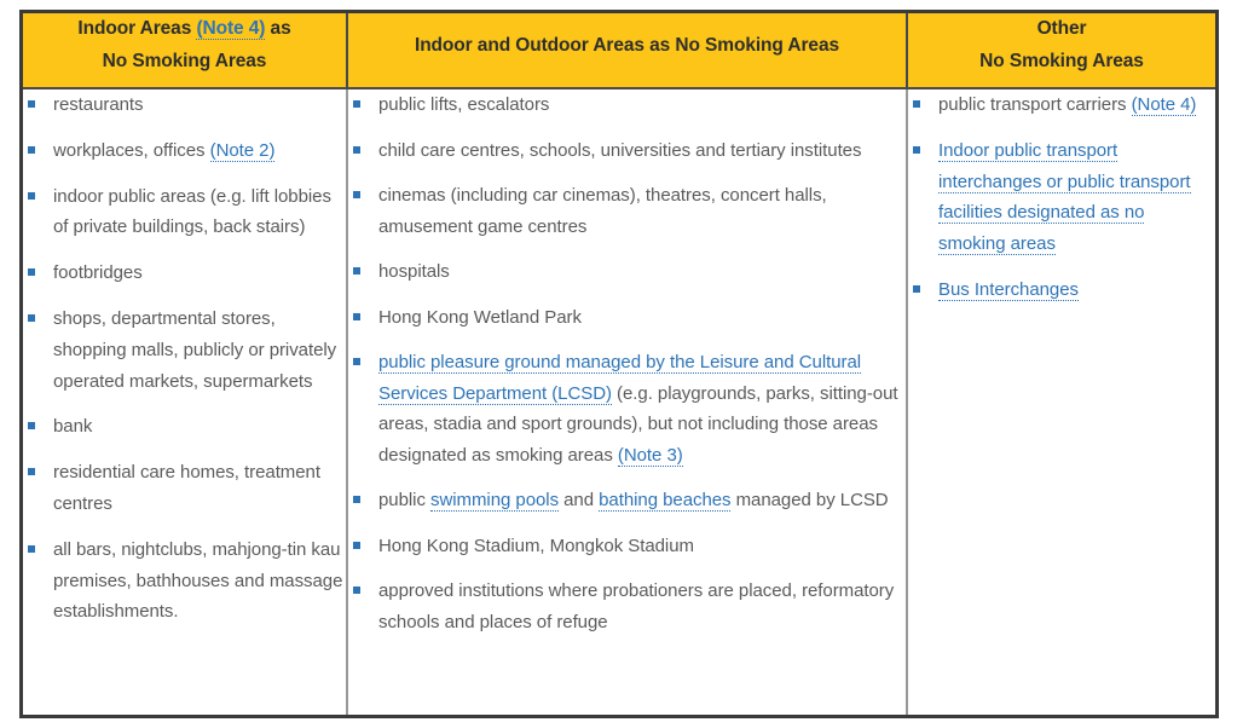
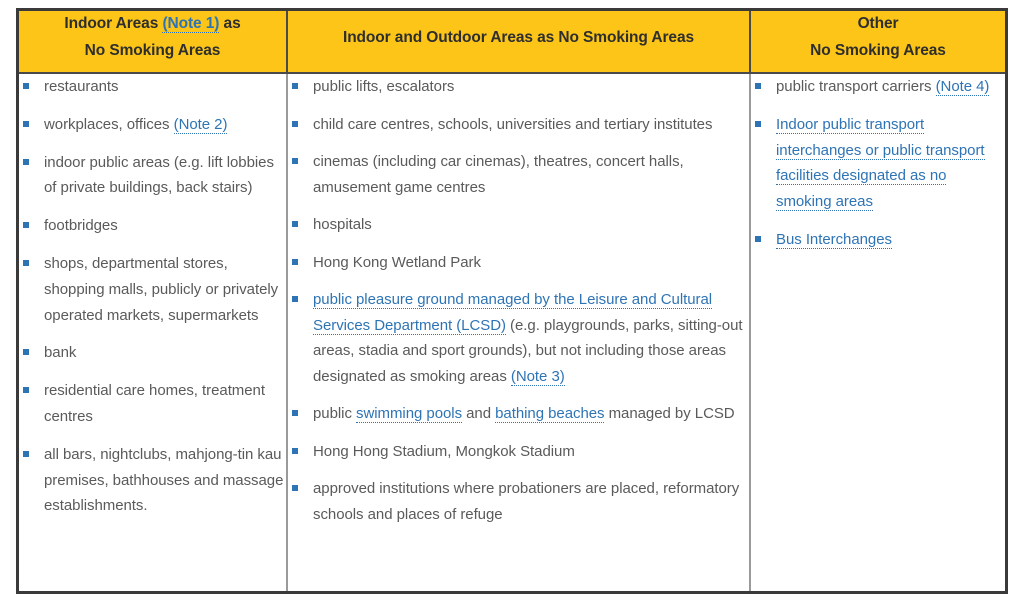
- Indoor Areas (Note 4) as No Smoking Areas	Indoor and Outdoor Areas as No Smoking Areas	Other No Smoking Areas
+ Indoor Areas (Note 1) as No Smoking Areas	Indoor and Outdoor Areas as No Smoking Areas	Other No Smoking Areas
- restaurantsworkplaces, offices (Note 2)indoor public areas (e.g. lift lobbies of private buildings, back stairs)footbridgesshops, departmental stores, shopping malls, publicly or privately operated markets, supermarketsbankresidential care homes, treatment centresall bars, nightclubs, mahjong-tin kau premises, bathhouses and massage establishments.	public lifts, escalatorschild care centres, schools, universities and tertiary institutescinemas (including car cinemas), theatres, concert halls, amusement game centreshospitalsHong Kong Wetland Parkpublic pleasure ground managed by the Leisure and Cultural Services Department (LCSD) (e.g. playgrounds, parks, sitting-out areas, stadia and sport grounds), but not including those areas designated as smoking areas (Note 3)public swimming pools and bathing beaches managed by LCSDHong Kong Stadium, Mongkok Stadiumapproved institutions where probationers are placed, reformatory schools and places of refuge	public transport carriers (Note 4)Indoor public transport interchanges or public transport facilities designated as no smoking areasBus Interchanges
+ restaurantsworkplaces, offices (Note 2)indoor public areas (e.g. lift lobbies of private buildings, back stairs)footbridgesshops, departmental stores, shopping malls, publicly or privately operated markets, supermarketsbankresidential care homes, treatment centresall bars, nightclubs, mahjong-tin kau premises, bathhouses and massage establishments.	public lifts, escalatorschild care centres, schools, universities and tertiary institutescinemas (including car cinemas), theatres, concert halls, amusement game centreshospitalsHong Kong Wetland Parkpublic pleasure ground managed by the Leisure and Cultural Services Department (LCSD) (e.g. playgrounds, parks, sitting-out areas, stadia and sport grounds), but not including those areas designated as smoking areas (Note 3)public swimming pools and bathing beaches managed by LCSDHong Hong Stadium, Mongkok Stadiumapproved institutions where probationers are placed, reformatory schools and places of refuge	public transport carriers (Note 4)Indoor public transport interchanges or public transport facilities designated as no smoking areasBus Interchanges
